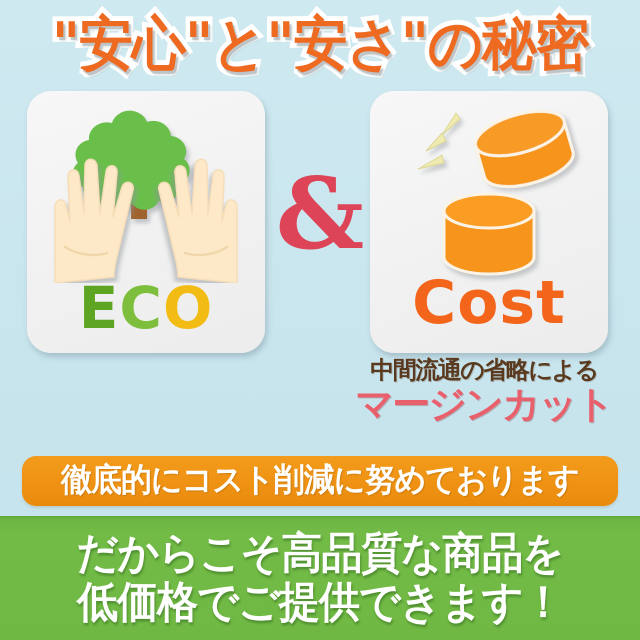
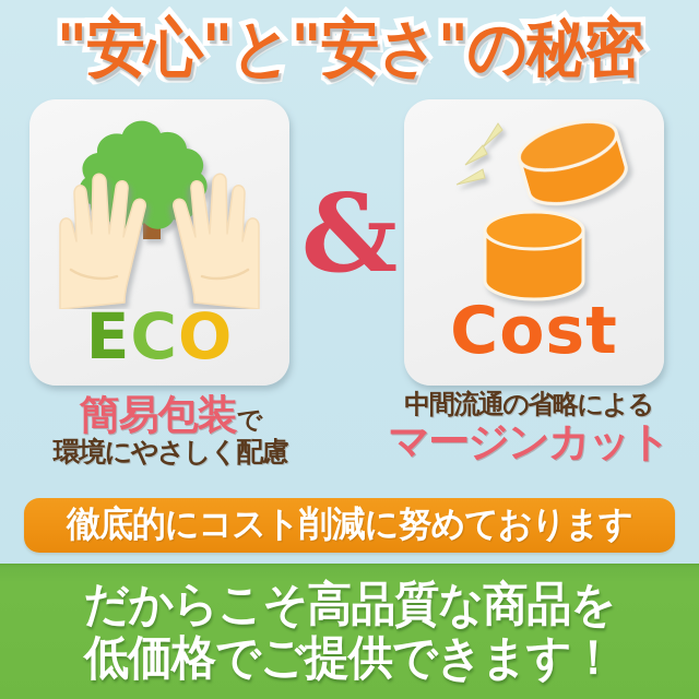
  "安心"と"安さ"の秘密
  ECO
  &
  Cost
+ 簡易包装で
+ 環境にやさしく配慮
  中間流通の省略による
  マージンカット
  徹底的にコスト削減に努めております
  だからこそ高品質な商品を
  低価格でご提供できます！
